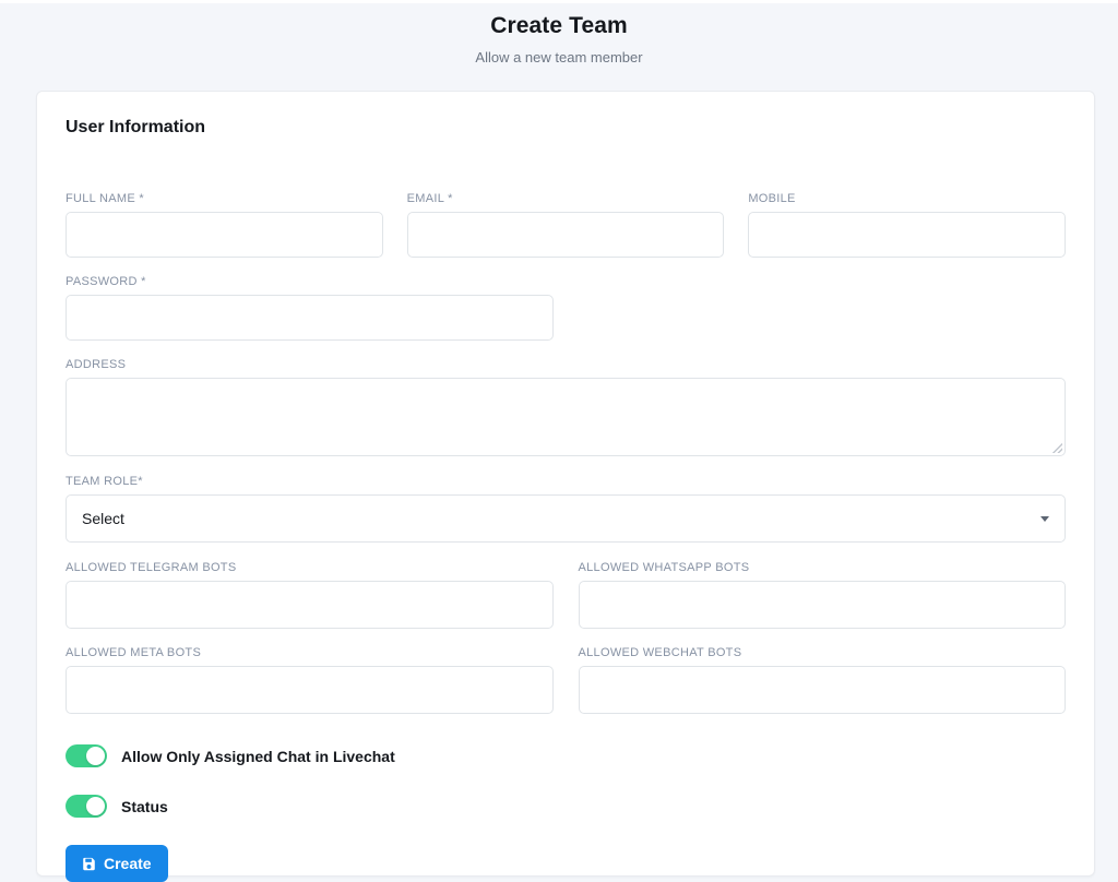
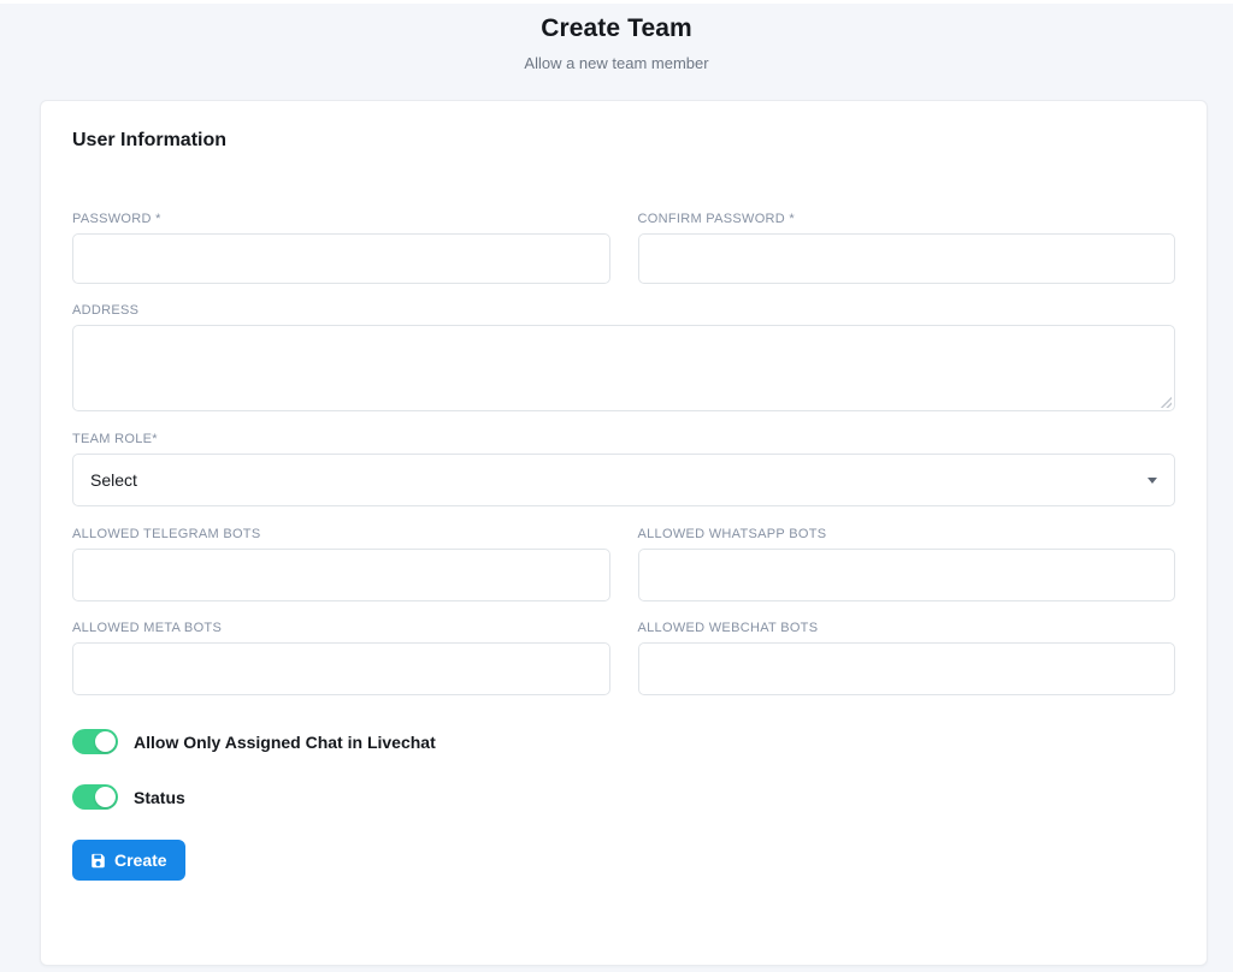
  Create Team
  Allow a new team member
  User Information
- FULL NAME *
- EMAIL *
- MOBILE
  PASSWORD *
+ CONFIRM PASSWORD *
  ADDRESS
  TEAM ROLE*
  Select
  ALLOWED TELEGRAM BOTS
  ALLOWED WHATSAPP BOTS
  ALLOWED META BOTS
  ALLOWED WEBCHAT BOTS
  Allow Only Assigned Chat in Livechat
  Status
  Create
